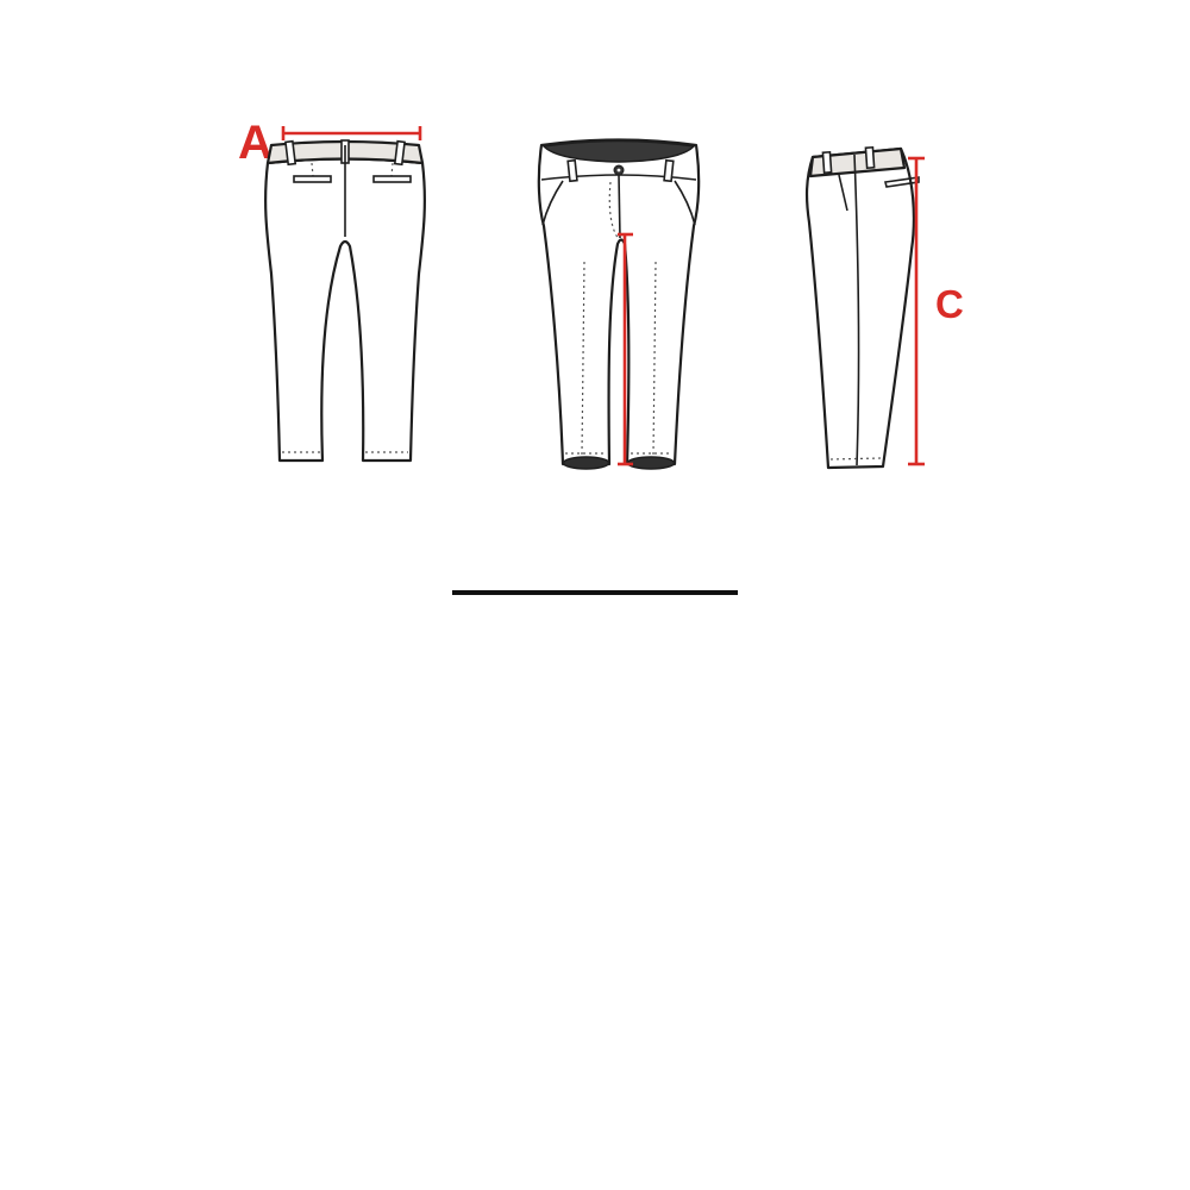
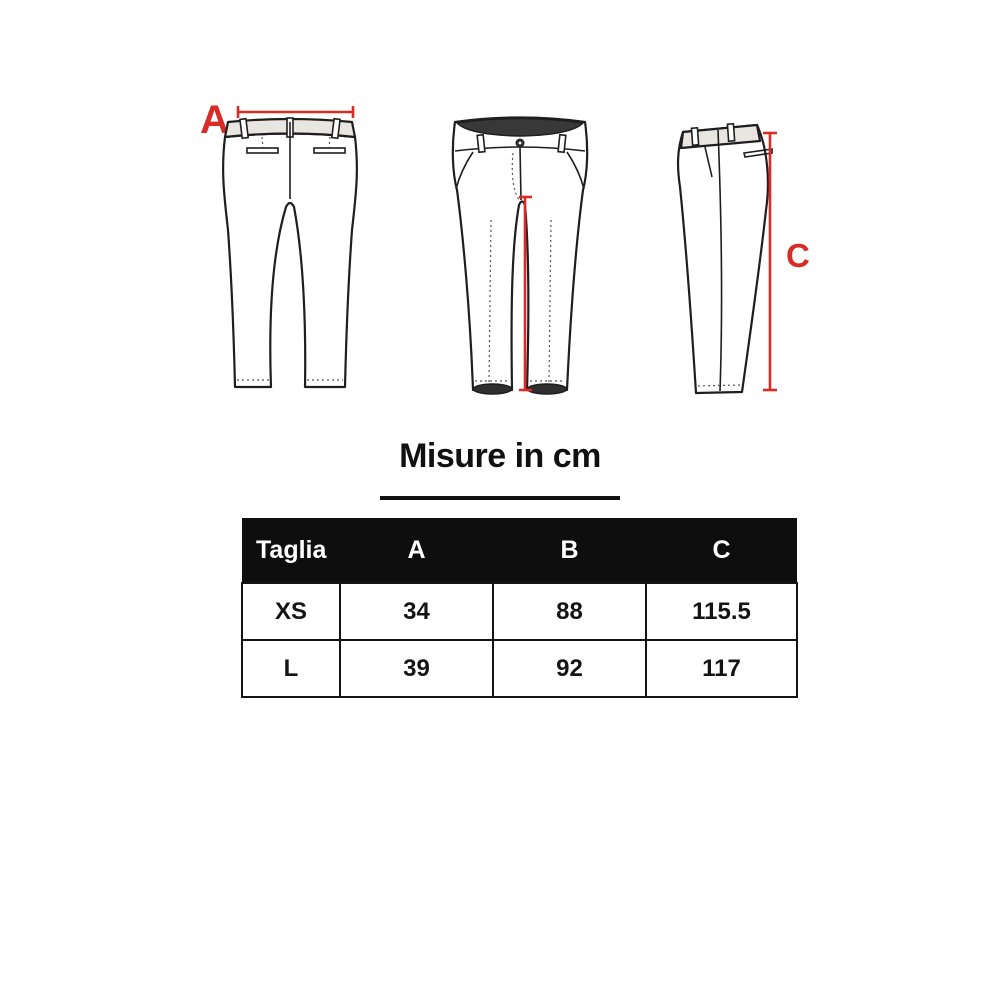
  A
  C
+ Misure in cm
+ Taglia	A	B	C
+ XS	34	88	115.5
+ L	39	92	117
